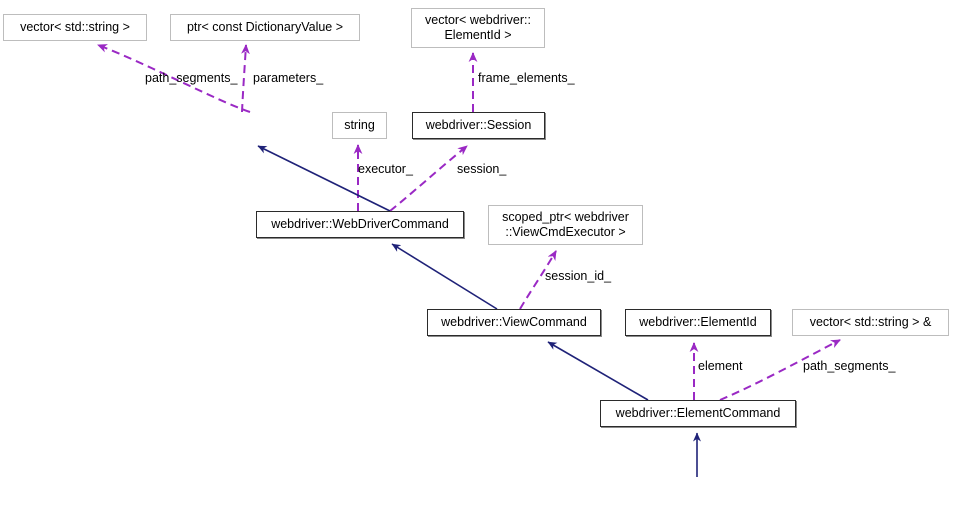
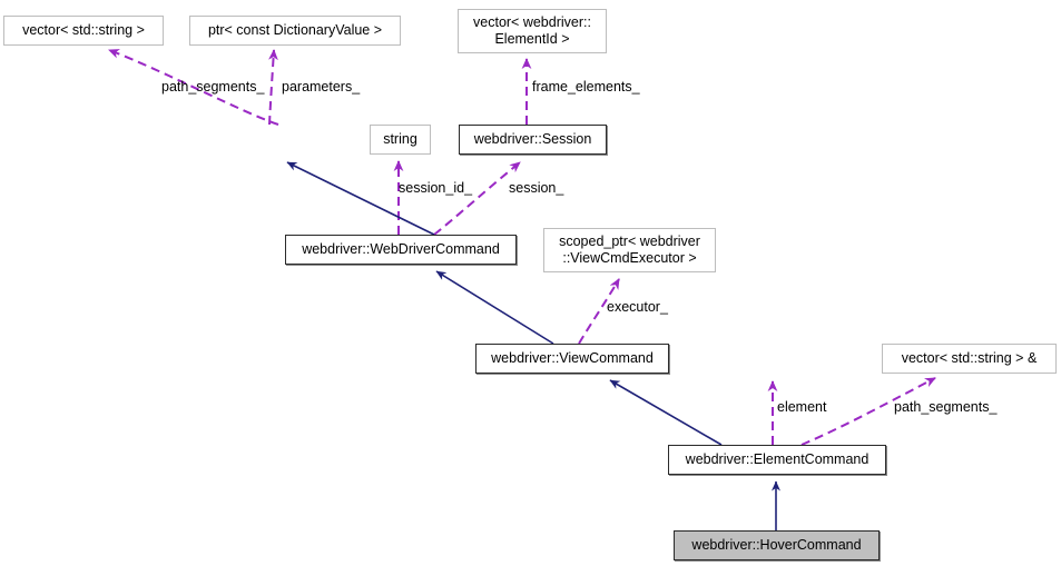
  vector< std::string >
  ptr< const DictionaryValue >
  vector< webdriver::
  ElementId >
  string
  webdriver::Session
  webdriver::WebDriverCommand
  scoped_ptr< webdriver
  ::ViewCmdExecutor >
  webdriver::ViewCommand
- webdriver::ElementId
  vector< std::string > &
  webdriver::ElementCommand
+ webdriver::HoverCommand
  path_segments_
  parameters_
  frame_elements_
- executor_
+ session_id_
  session_
- session_id_
+ executor_
  element
  path_segments_
